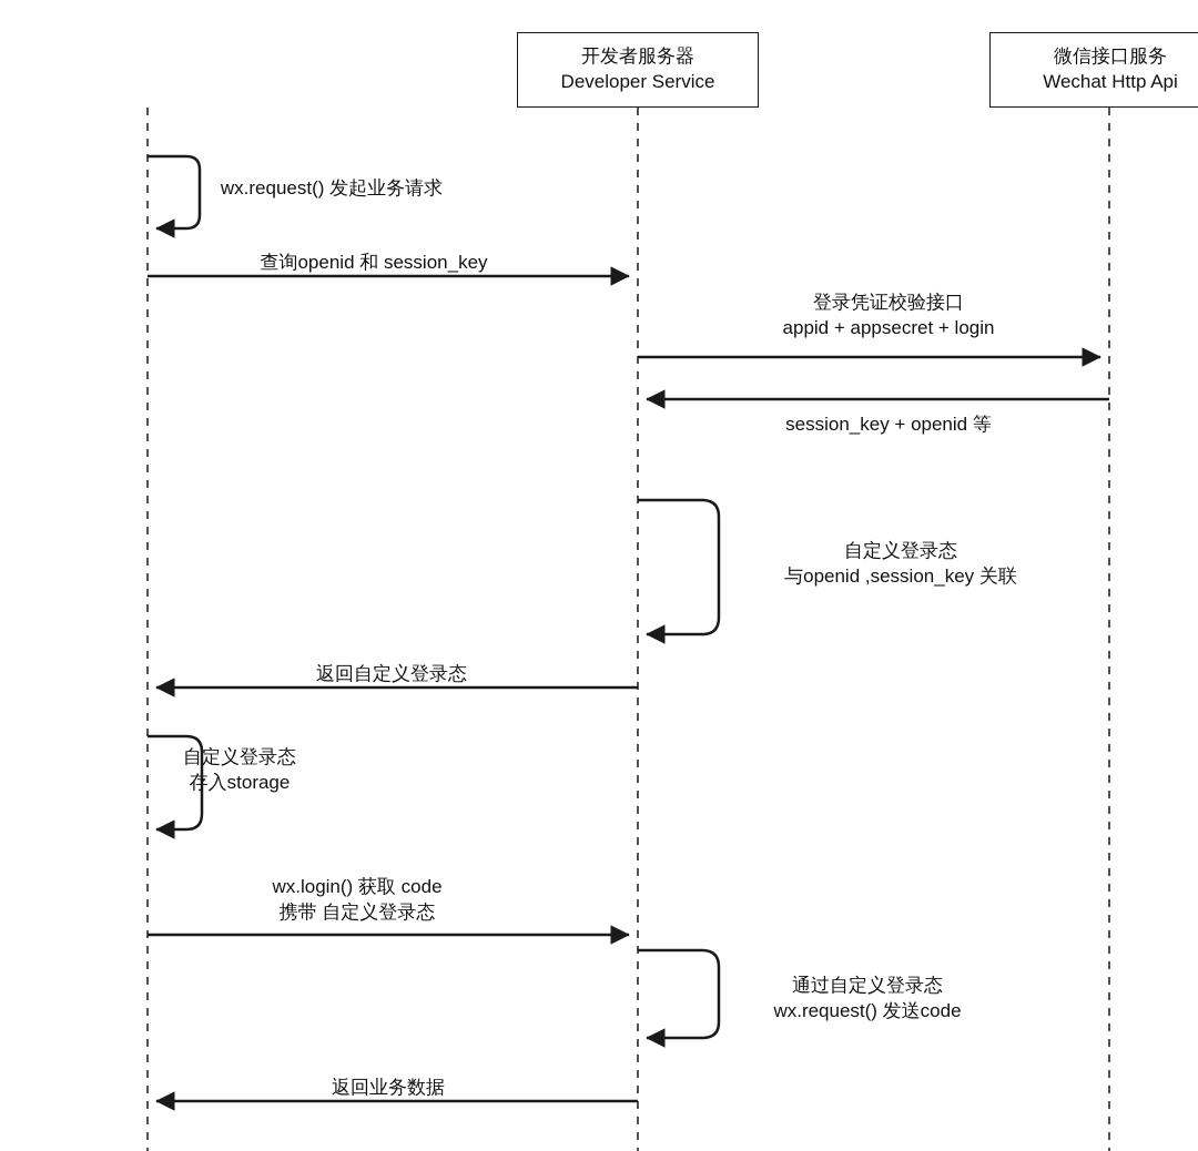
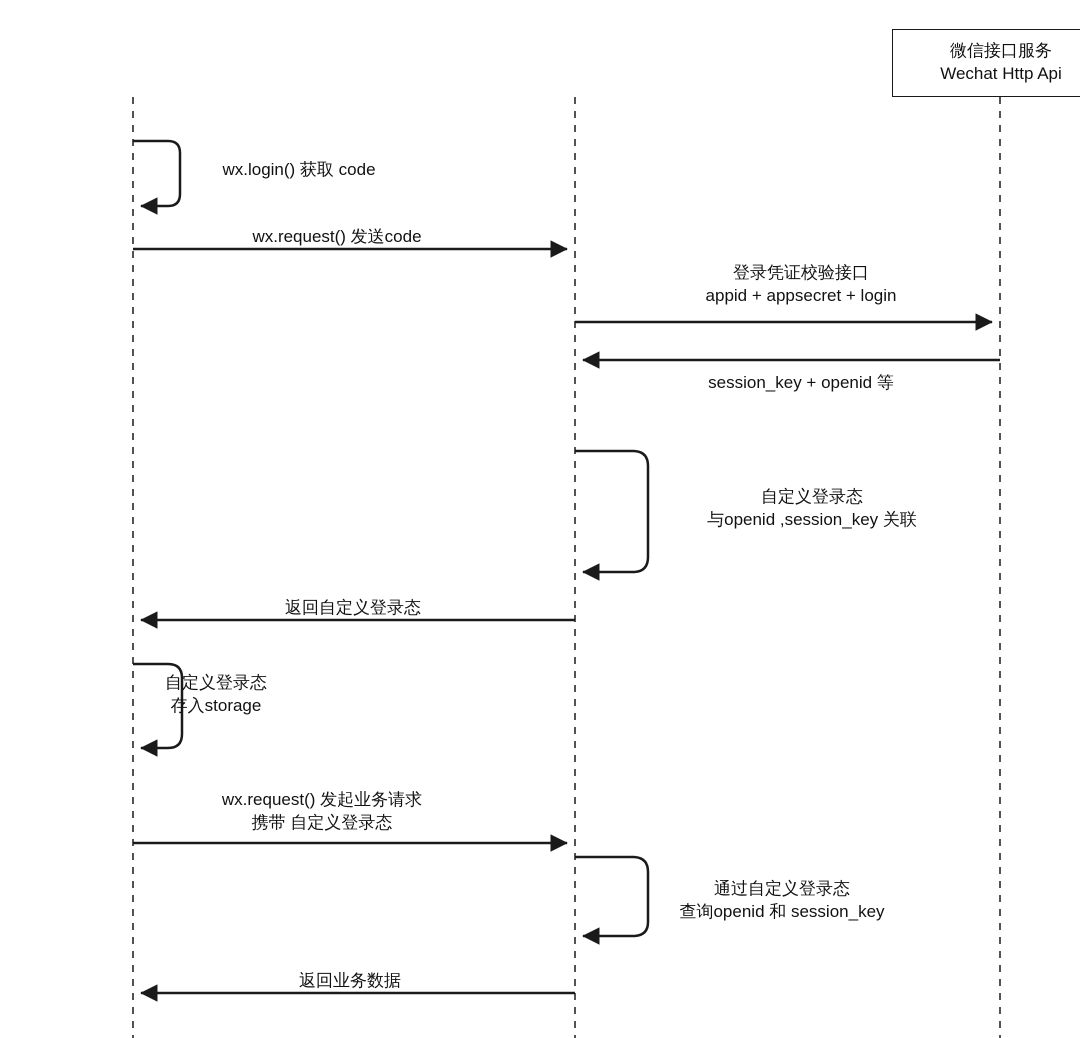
- 开发者服务器
- Developer Service
  微信接口服务
  Wechat Http Api
- wx.request() 发起业务请求
+ wx.login() 获取 code
- 查询openid 和 session_key
+ wx.request() 发送code
  登录凭证校验接口
  appid + appsecret + login
  session_key + openid 等
  自定义登录态
  与openid ,session_key 关联
  返回自定义登录态
  自定义登录态
  存入storage
- wx.login() 获取 code
+ wx.request() 发起业务请求
  携带 自定义登录态
  通过自定义登录态
- wx.request() 发送code
+ 查询openid 和 session_key
  返回业务数据
